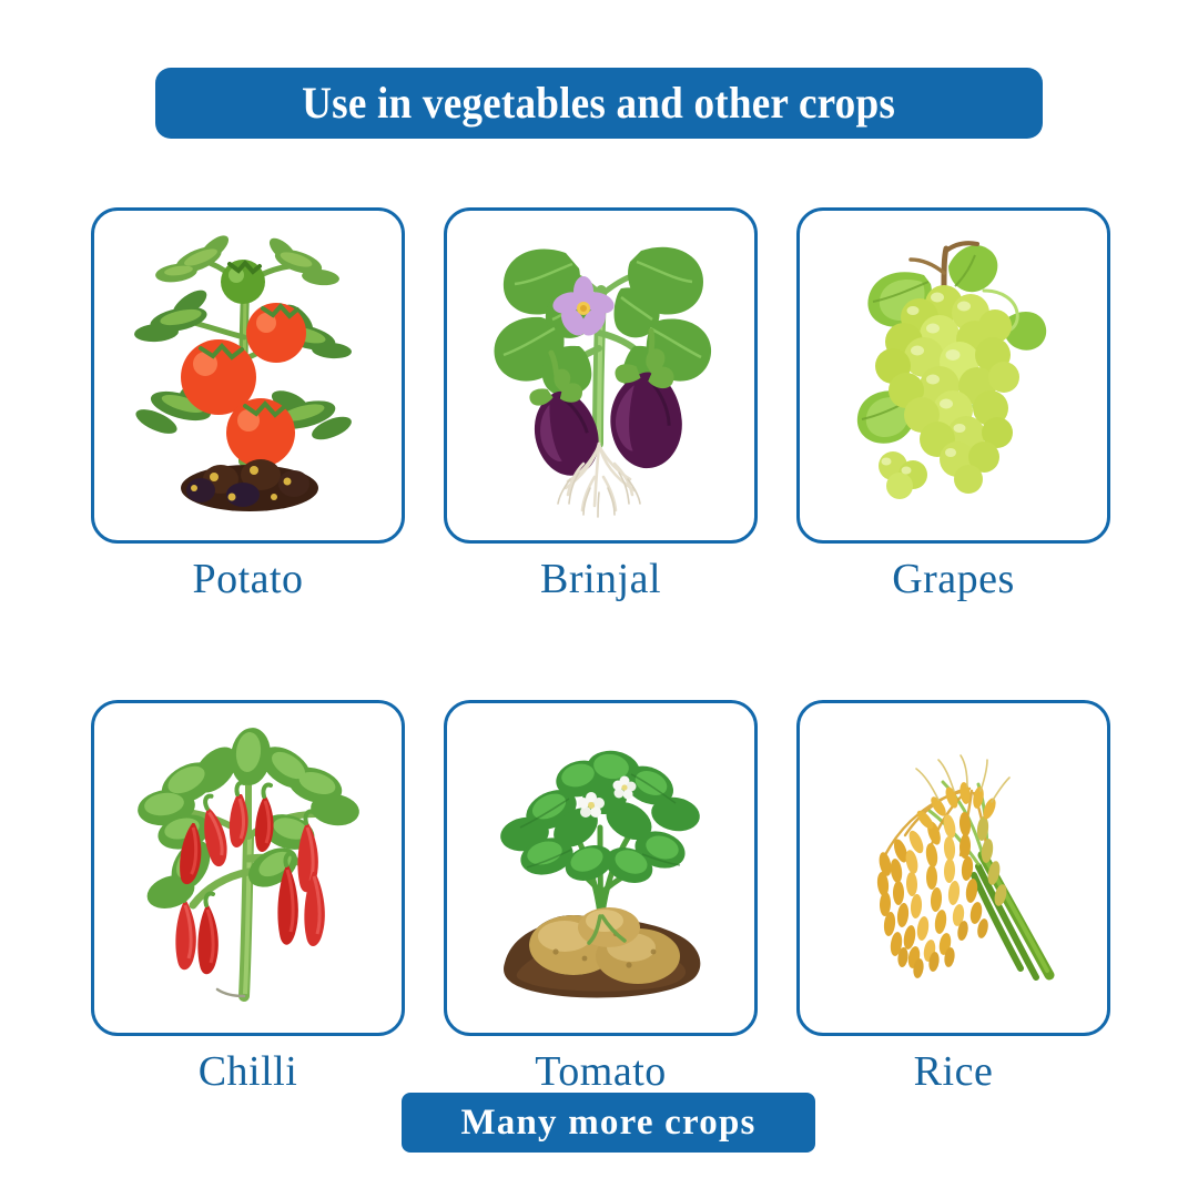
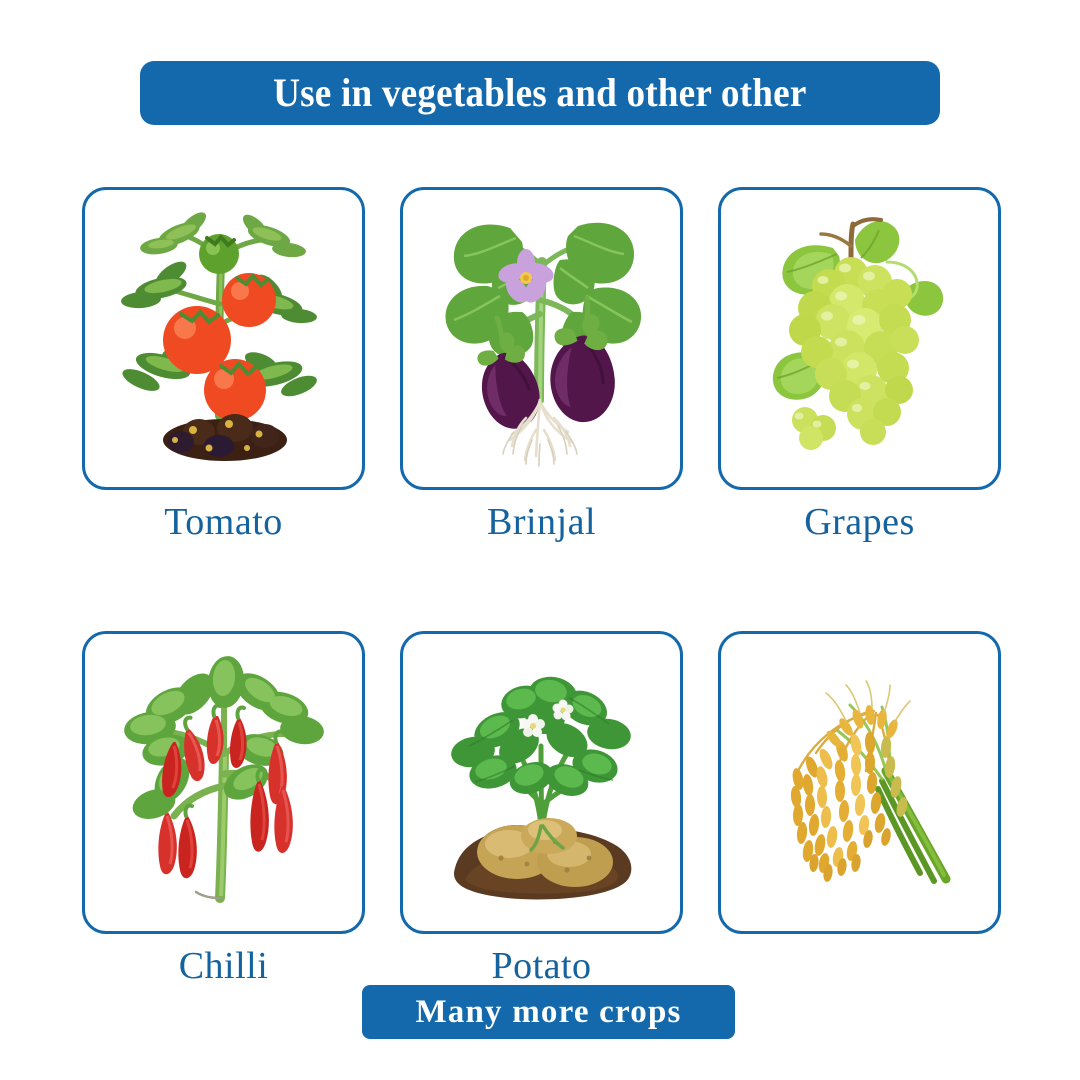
- Use in vegetables and other crops
+ Use in vegetables and other other
- Potato
+ Tomato
  Brinjal
  Grapes
  Chilli
- Tomato
+ Potato
- Rice
  Many more crops
